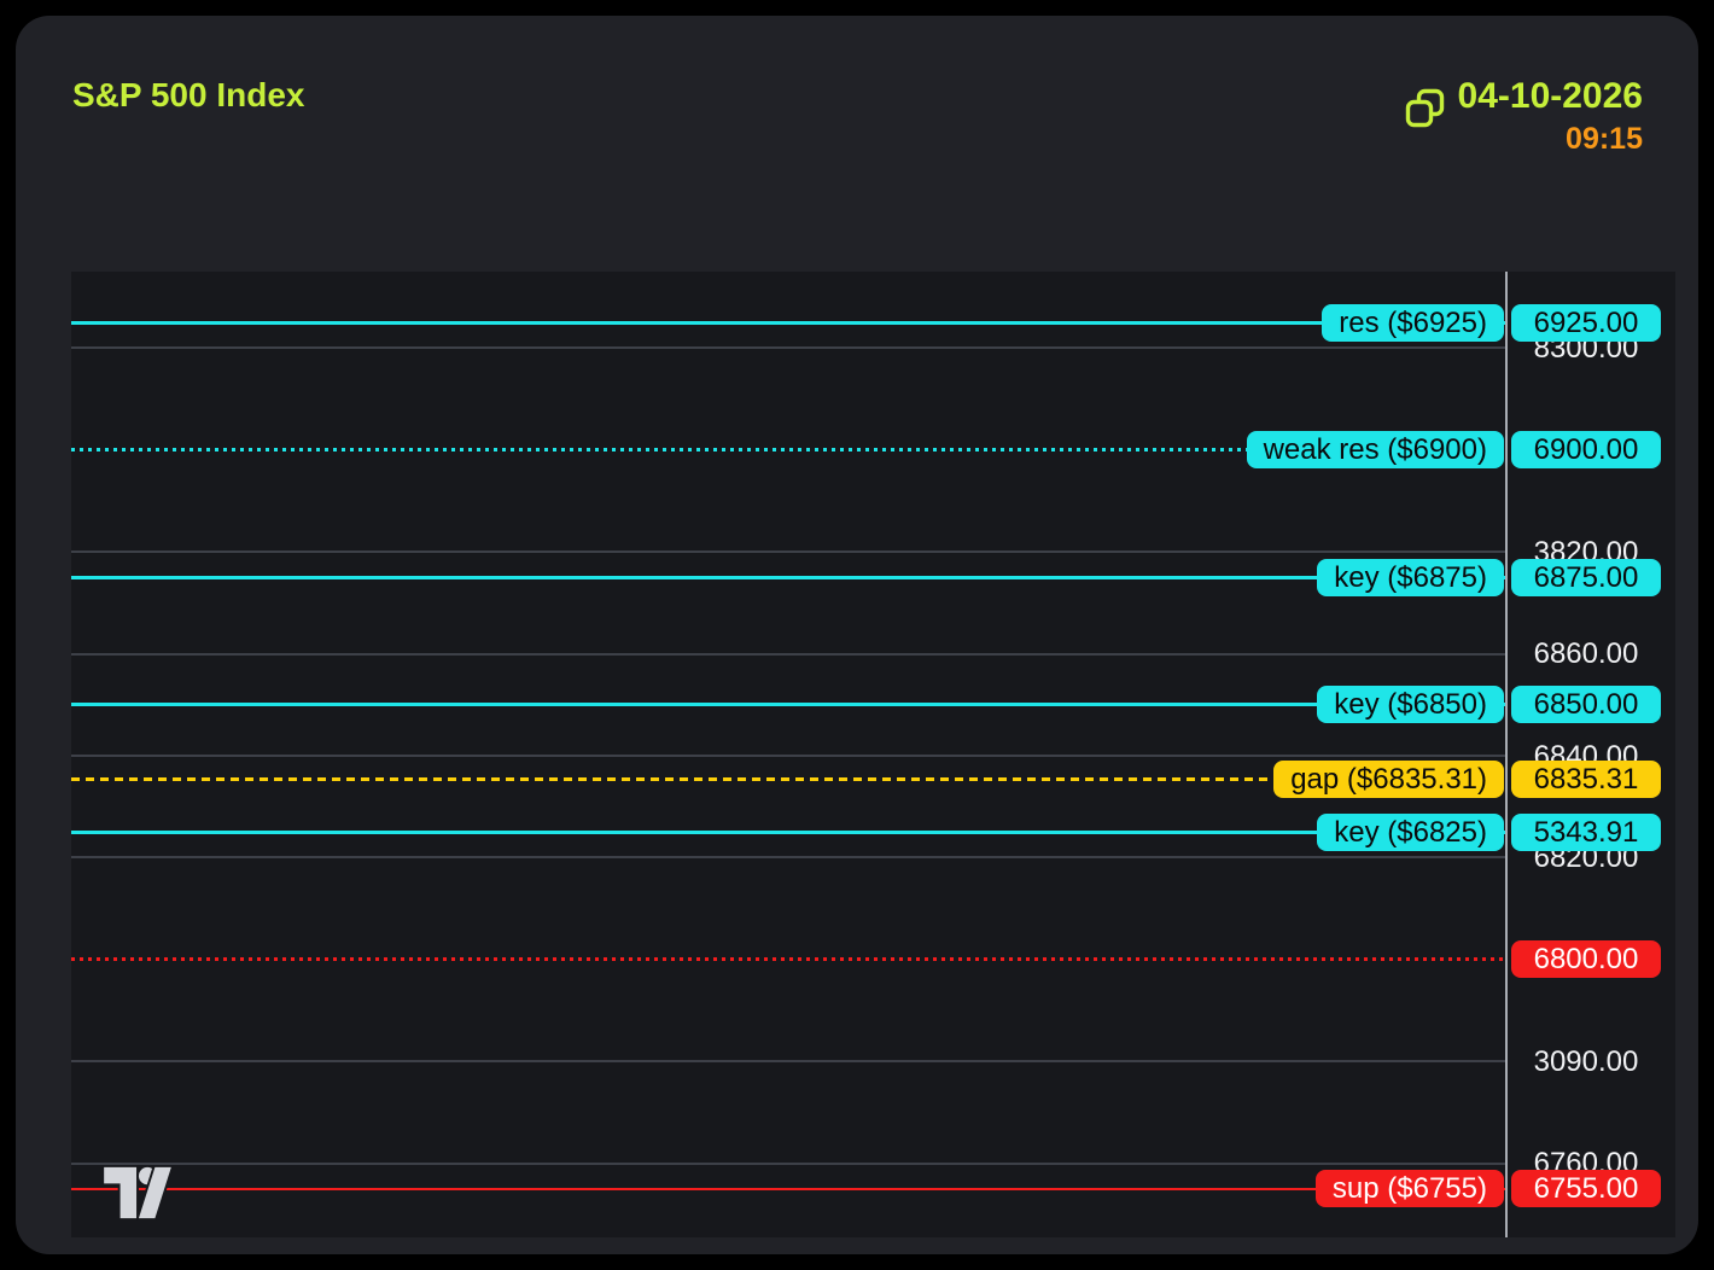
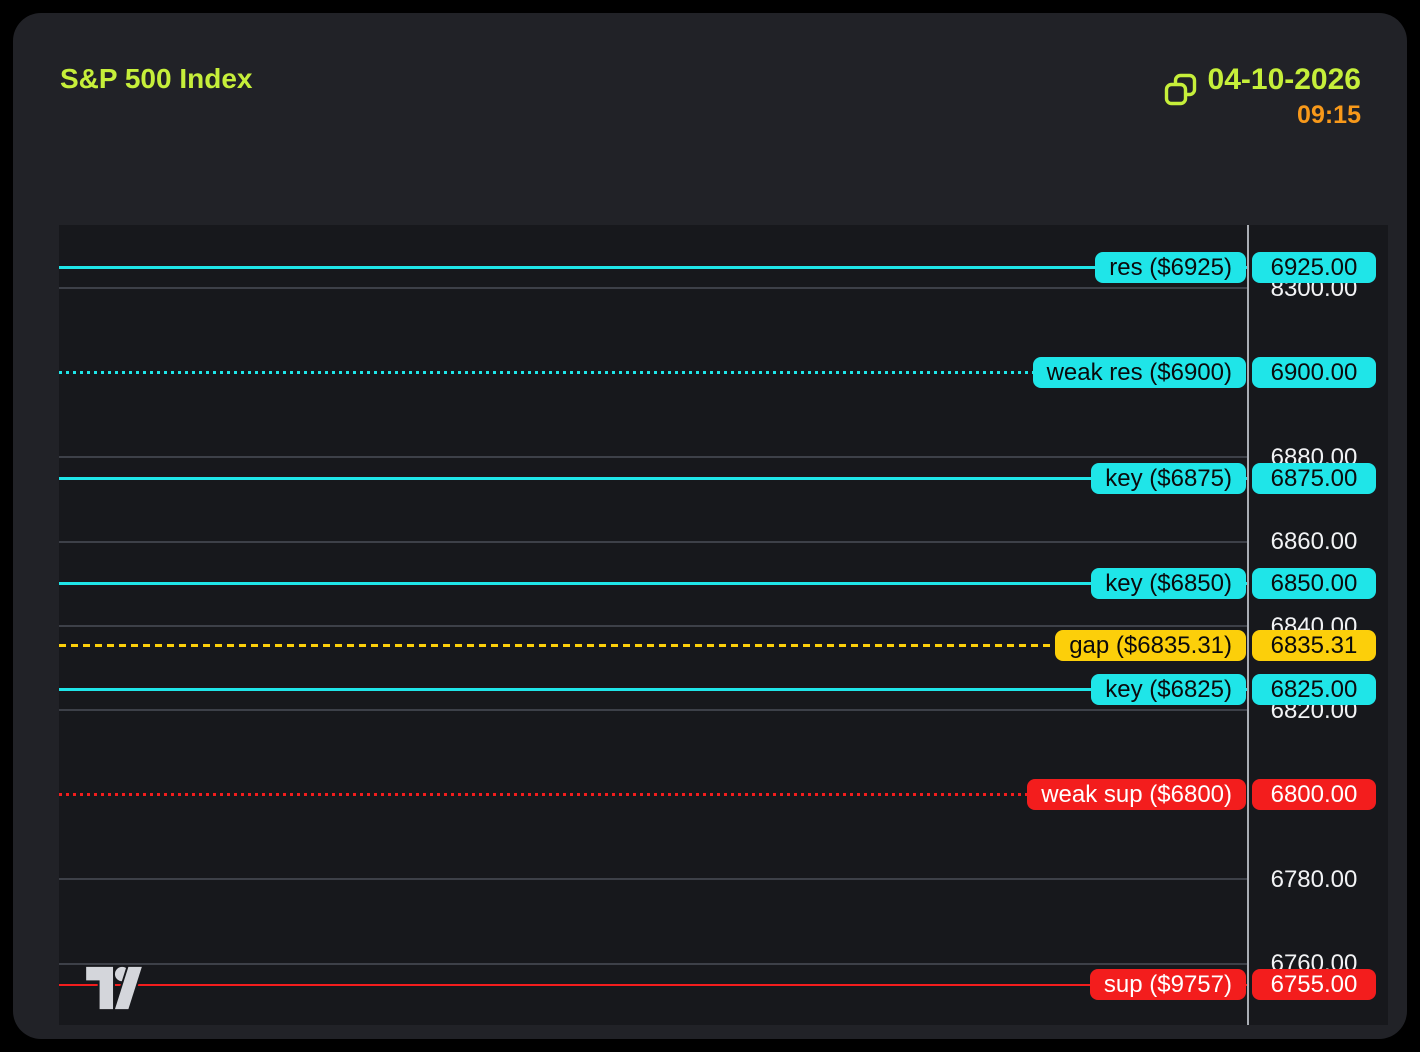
  S&P 500 Index
  04-10-2026
  09:15
  8300.00
- 3820.00
+ 6880.00
  6860.00
  6840.00
  6820.00
- 3090.00
+ 6780.00
  6760.00
  res ($6925)
  6925.00
  weak res ($6900)
  6900.00
  key ($6875)
  6875.00
  key ($6850)
  6850.00
  gap ($6835.31)
  6835.31
  key ($6825)
- 5343.91
+ 6825.00
+ weak sup ($6800)
  6800.00
- sup ($6755)
+ sup ($9757)
  6755.00
